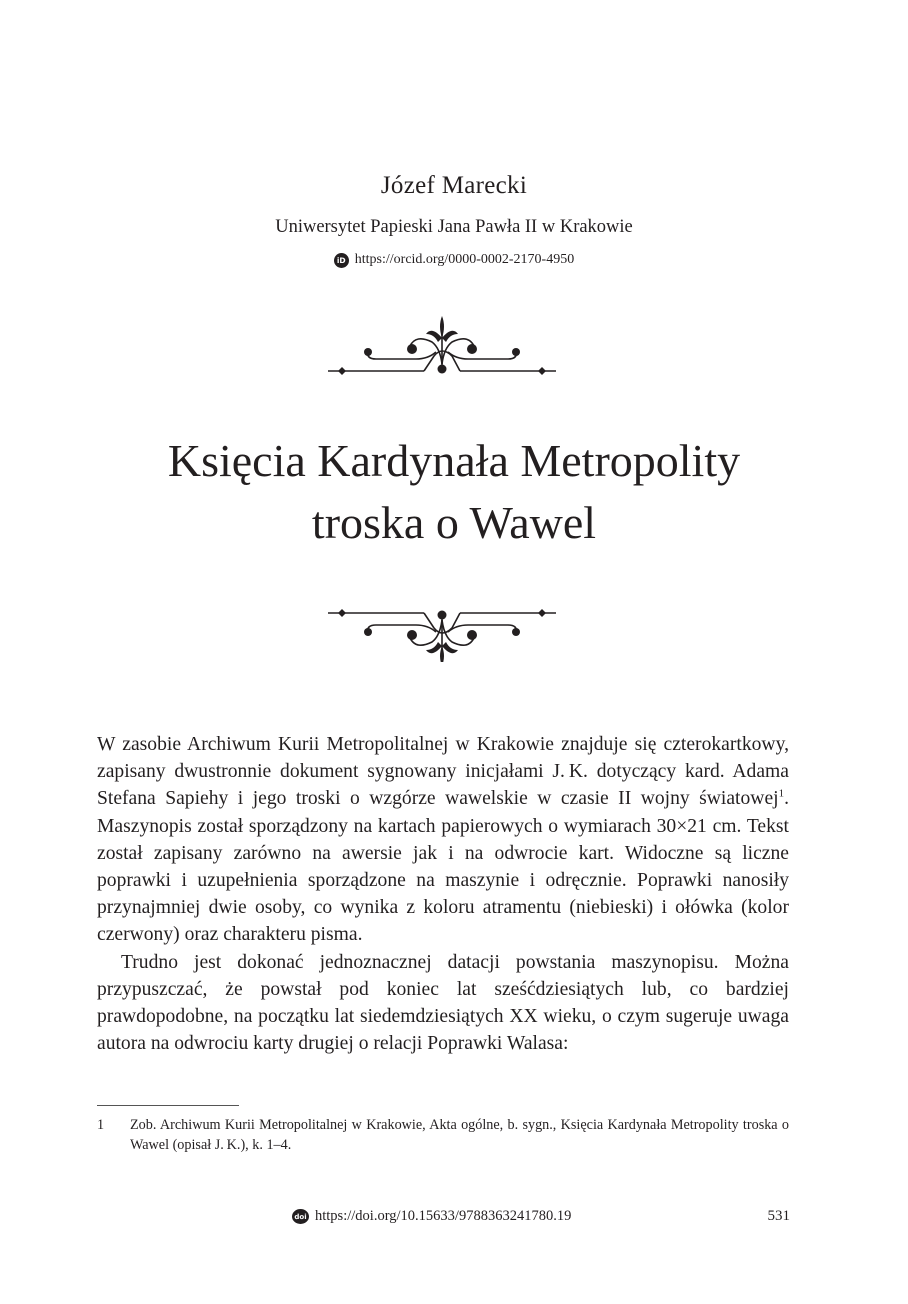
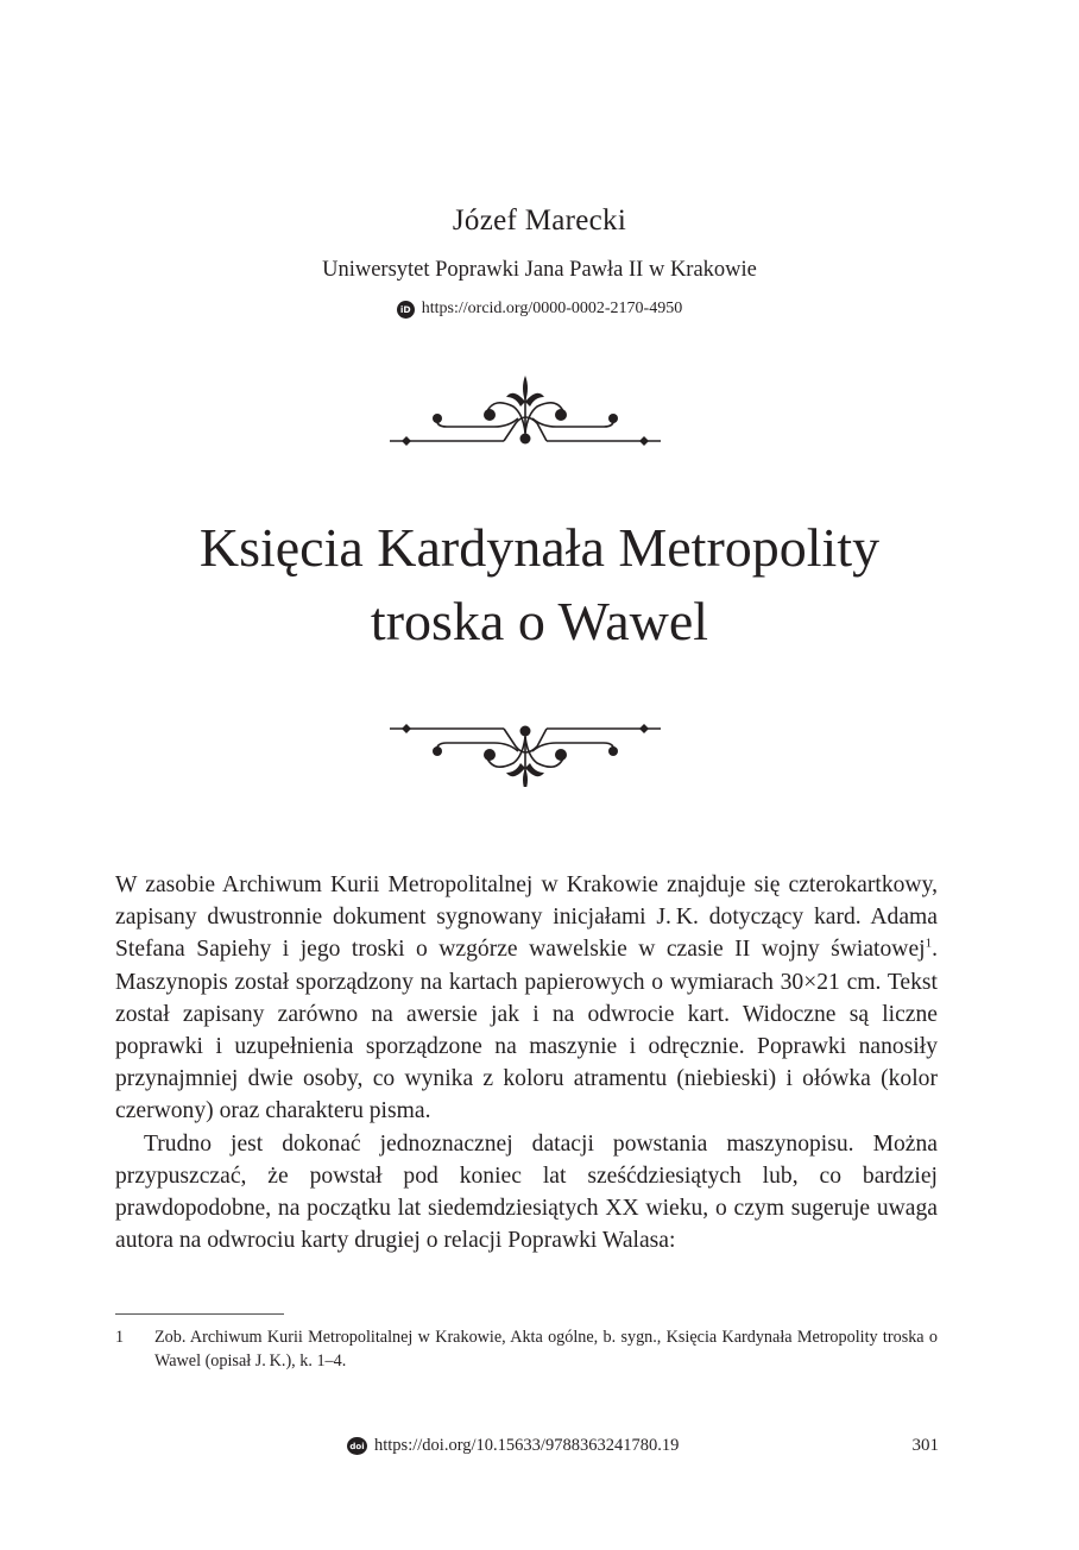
  Józef Marecki
- Uniwersytet Papieski Jana Pawła II w Krakowie
+ Uniwersytet Poprawki Jana Pawła II w Krakowie
  iD
  https://orcid.org/0000-0002-2170-4950
  Księcia Kardynała Metropolity
  troska o Wawel
  W zasobie Archiwum Kurii Metropolitalnej w Krakowie znajduje się czte­rokartkowy, zapisany dwustronnie dokument sygnowany inicjałami J. K. dotyczący kard. Adama Stefana Sapiehy i jego troski o wzgórze wawelskie w czasie II wojny światowej1. Maszynopis został sporządzony na kartach pa­pierowych o wymiarach 30×21 cm. Tekst został zapisany zarówno na awersie jak i na odwrocie kart. Widoczne są liczne poprawki i uzupełnienia sporzą­dzone na maszynie i odręcznie. Poprawki nanosiły przynajmniej dwie oso­by, co wynika z koloru atramentu (niebieski) i ołówka (kolor czerwony) oraz charakteru pisma.
  Trudno jest dokonać jednoznacznej datacji powstania maszynopisu. Moż­na przypuszczać, że powstał pod koniec lat sześćdziesiątych lub, co bardziej prawdopodobne, na początku lat siedemdziesiątych XX wieku, o czym su­geruje uwaga autora na odwrociu karty drugiej o relacji Poprawki Walasa:
  1
  Zob. Archiwum Kurii Metropolitalnej w Krakowie, Akta ogólne, b. sygn., Księcia Kardynała Me­tropolity troska o Wawel (opisał J. K.), k. 1–4.
  doi
  https://doi.org/10.15633/9788363241780.19
- 531
+ 301
